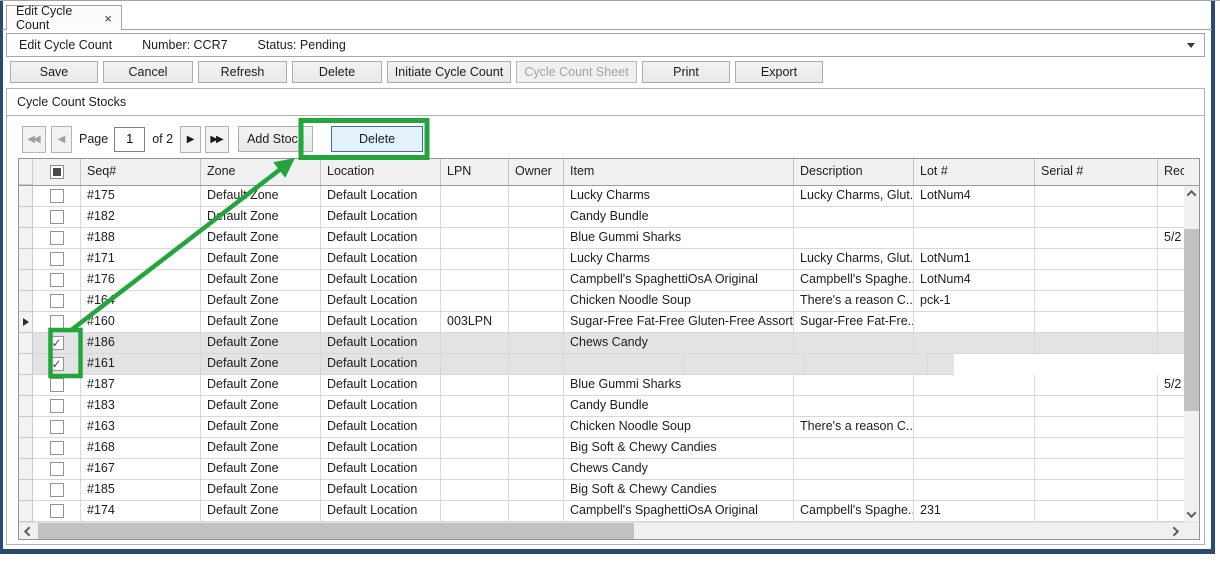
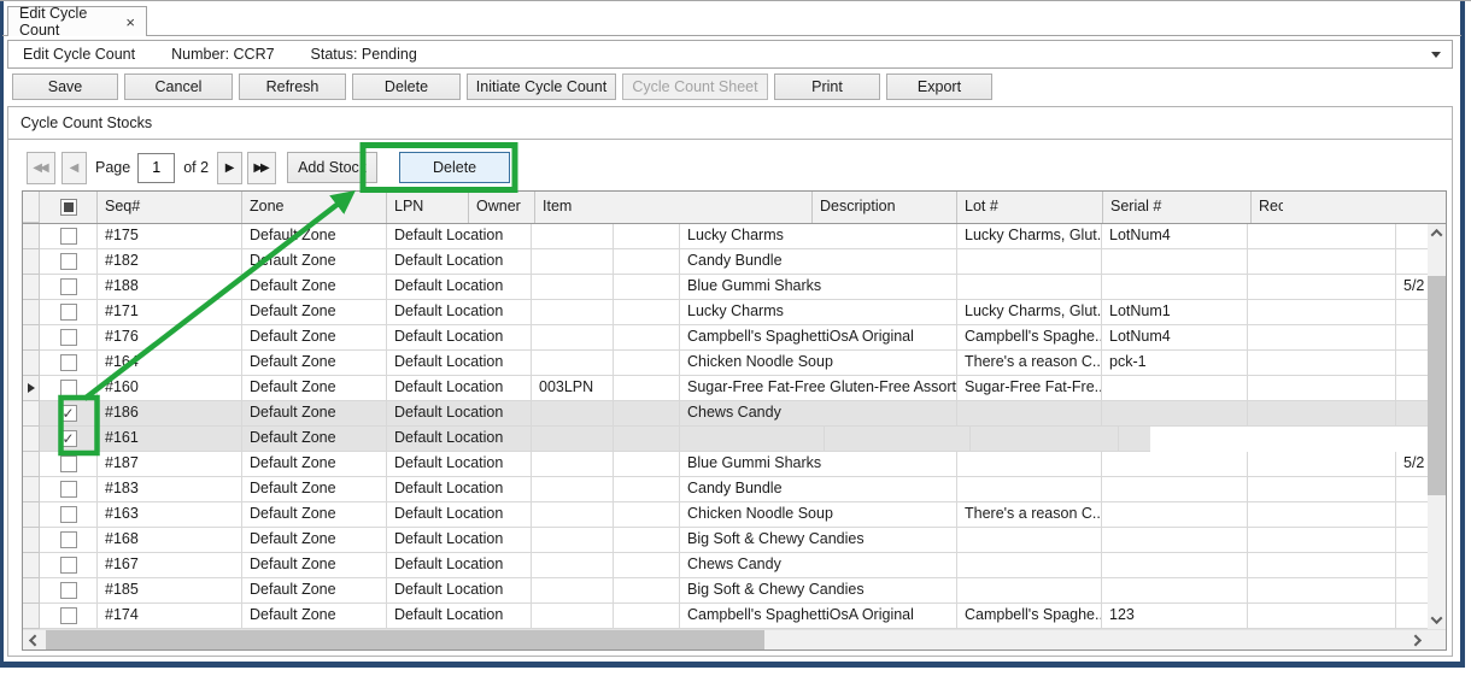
  Edit Cycle Count
  ×
  Edit Cycle Count
  Number: CCR7
  Status: Pending
  Save
  Cancel
  Refresh
  Delete
  Initiate Cycle Count
  Cycle Count Sheet
  Print
  Export
  Cycle Count Stocks
  ◀◀
  ◀
  Page
  1
  of 2
  ▶
  ▶▶
  Add Stoc
  Delete
  Seq#
  Zone
- Location
  LPN
  Owner
  Item
  Description
  Lot #
  Serial #
  #175
  Defaul Zone
  Default Location
  Lucky Charms
  Lucky Charms, Glut.
  LotNum4
  #182
  Dfault Zone
  Default Location
  Candy Bundle
  #188
  Default Zone
  Default Location
  Blue Gummi Sharks
  5/2
  #171
  Default Zone
  Default Location
  Lucky Charms
  Lucky Charms, Glut.
  LotNum1
  #176
  Default Zone
  Default Location
  Campbell's SpaghettiOsA Original
  Campbell's Spaghe.
  LotNum4
  #16
  Default Zone
  Default Location
  Chicken Noodle Soup
  There's a reason C..
  pck-1
  #160
  Default Zone
  Default Location
  003LPN
  Sugar-Free Fat-Free Gluten-Free Assort
  Sugar-Free Fat-Fre..
  ✓
  #186
  Default Zone
  Default Location
  Chews Candy
  ✓
  #161
  Default Zone
  Default Location
  #187
  Default Zone
  Default Location
  Blue Gummi Sharks
  5/2
  #183
  Default Zone
  Default Location
  Candy Bundle
  #163
  Default Zone
  Default Location
  Chicken Noodle Soup
  There's a reason C..
  #168
  Default Zone
  Default Location
  Big Soft & Chewy Candies
  #167
  Default Zone
  Default Location
  Chews Candy
  #185
  Default Zone
  Default Location
  Big Soft & Chewy Candies
  #174
  Default Zone
  Default Location
  Campbell's SpaghettiOsA Original
  Campbell's Spaghe.
- 231
+ 123
